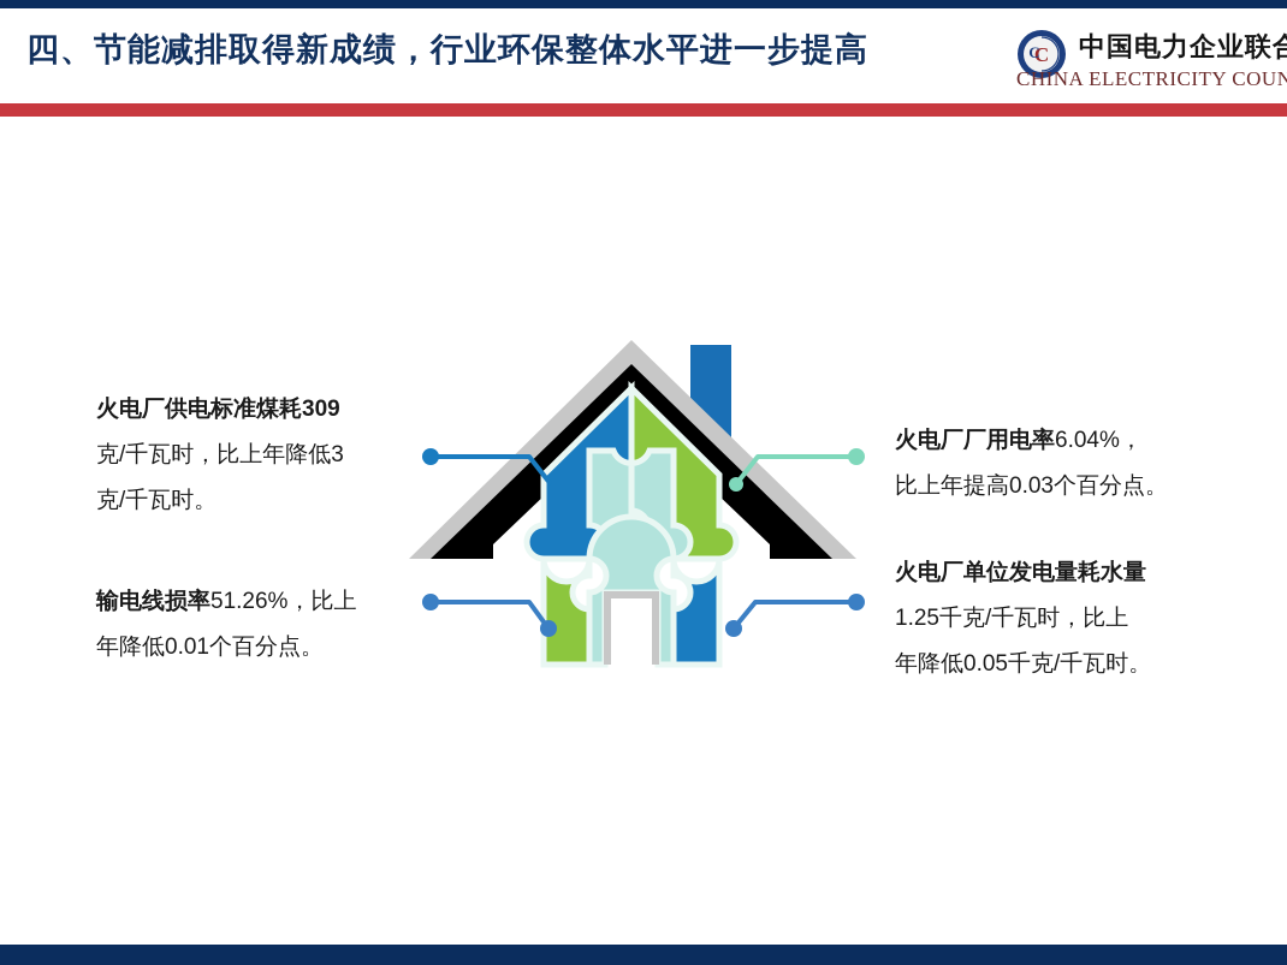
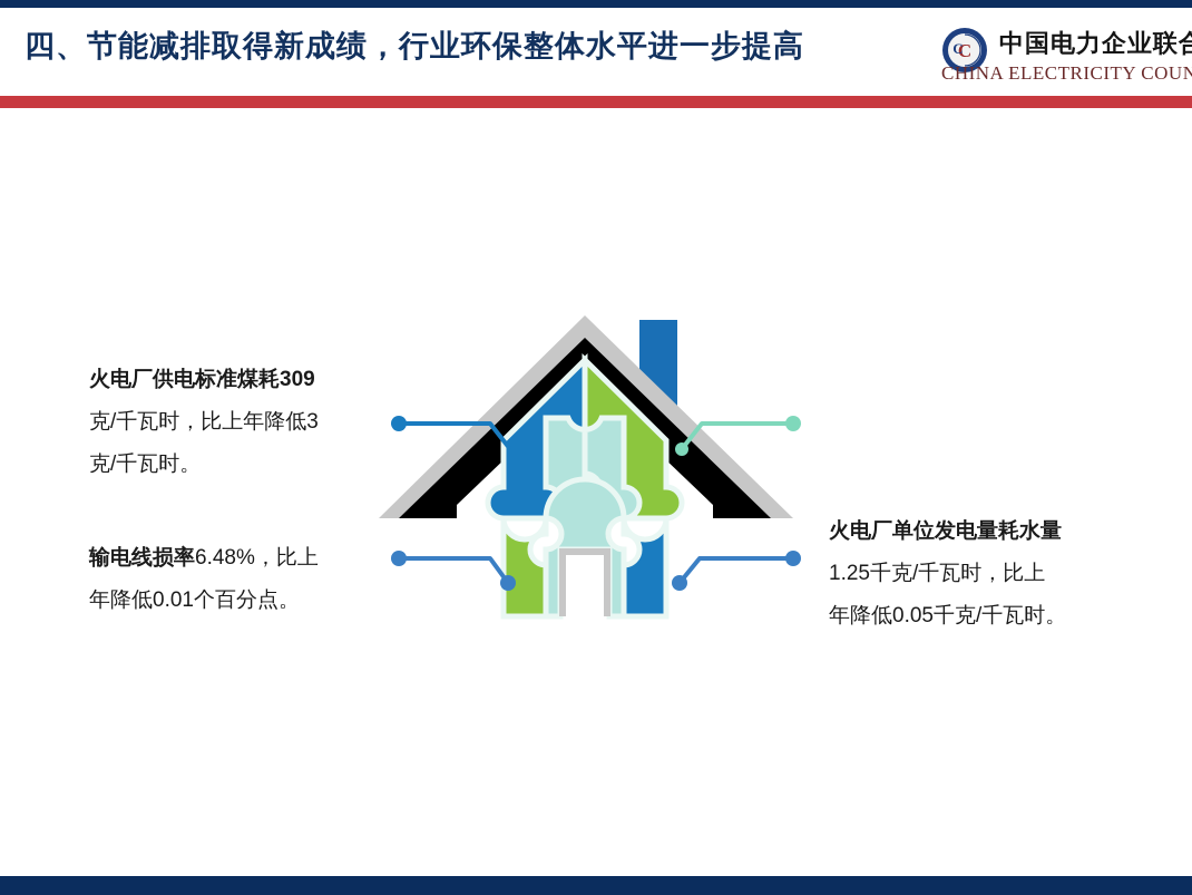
  四、节能减排取得新成绩，行业环保整体水平进一步提高
  C
  C
  中国电力企业联
  CHINA ELECTRICITY COUN
  火电厂供电标准煤耗309
  克/千瓦时，比上年降低3
  克/千瓦时。
- 输电线损率51.26%，比上
+ 输电线损率6.48%，比上
  年降低0.01个百分点。
- 火电厂厂用电率6.04%，
- 比上年提高0.03个百分点。
  火电厂单位发电量耗水量
  1.25千克/千瓦时，比上
  年降低0.05千克/千瓦时。
